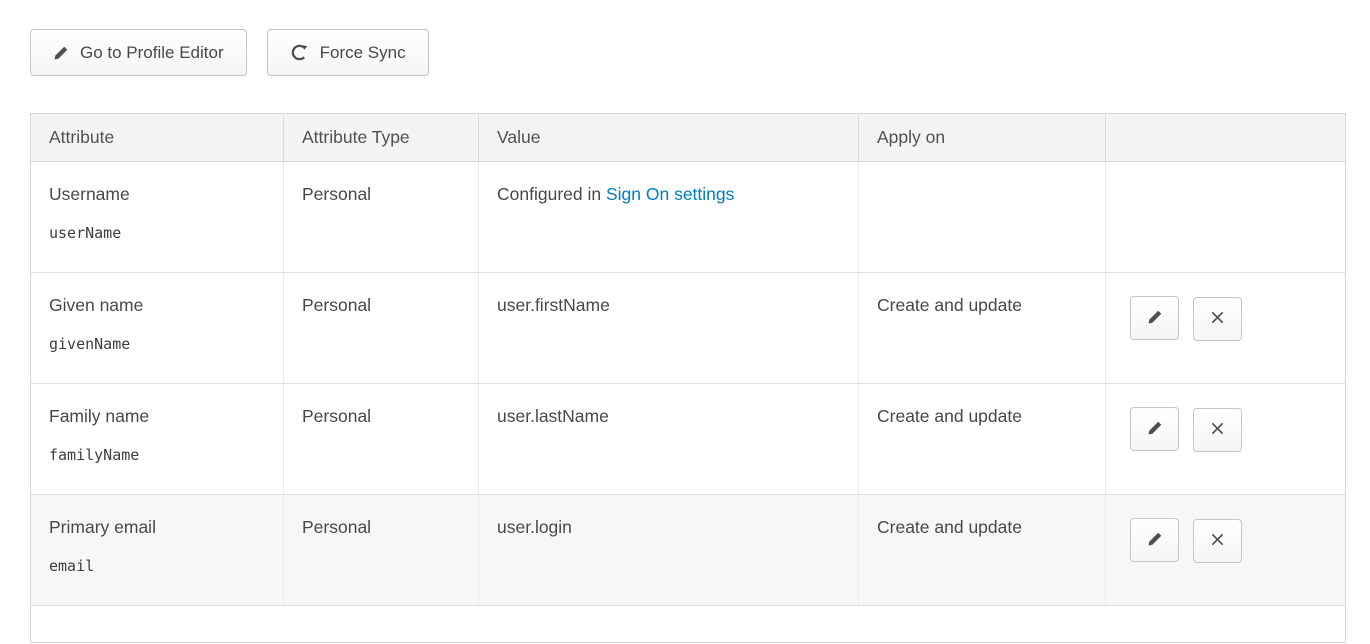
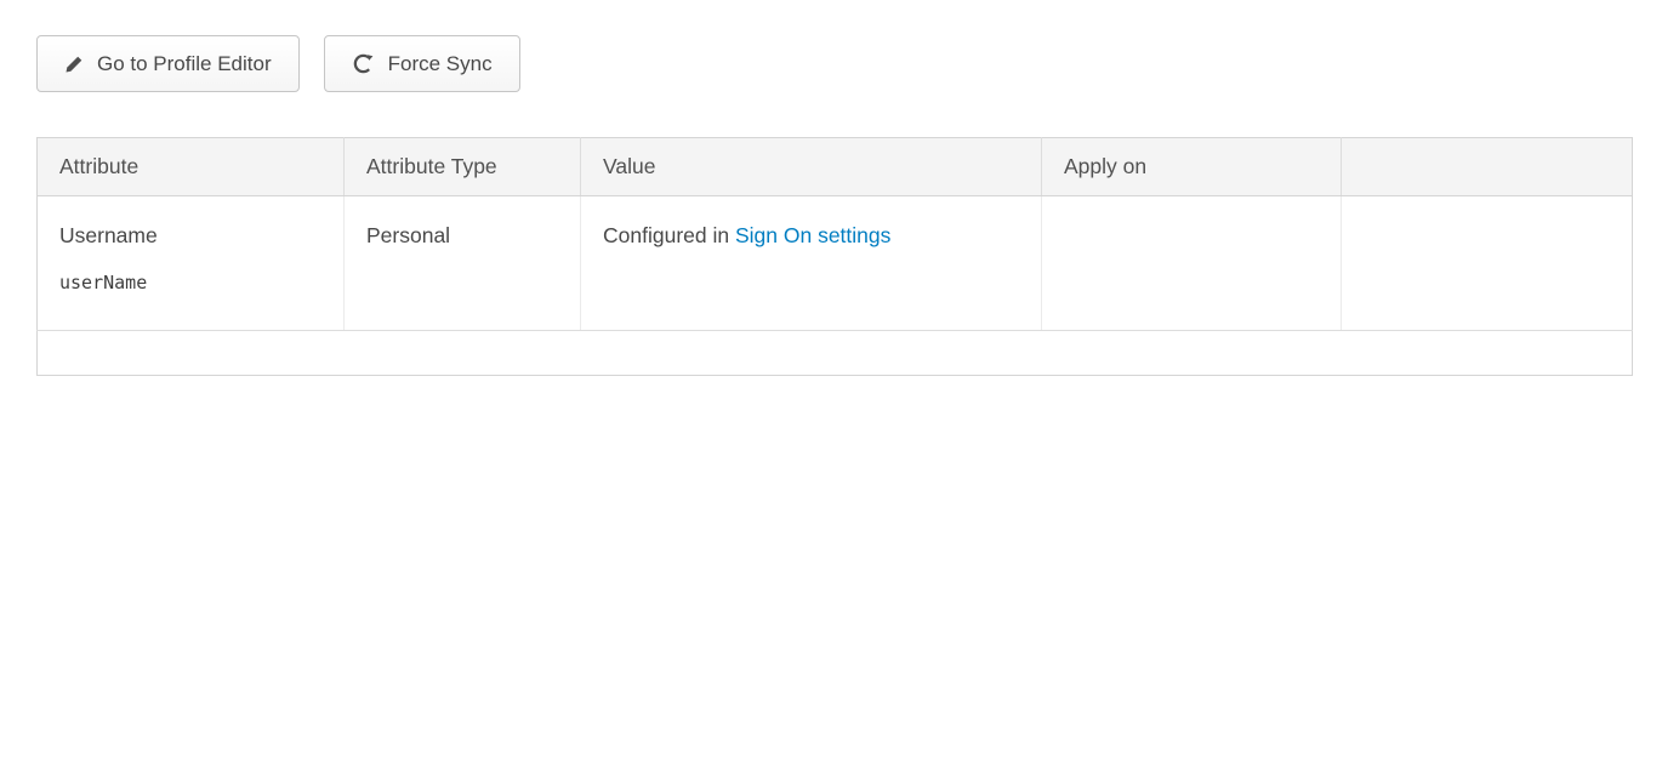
  Go to Profile Editor
  Force Sync
  Attribute	Attribute Type	Value	Apply on
  Username userName	Personal	Configured in Sign On settings
- Given name givenName	Personal	user.firstName	Create and update
- Family name familyName	Personal	user.lastName	Create and update
- Primary email email	Personal	user.login	Create and update
